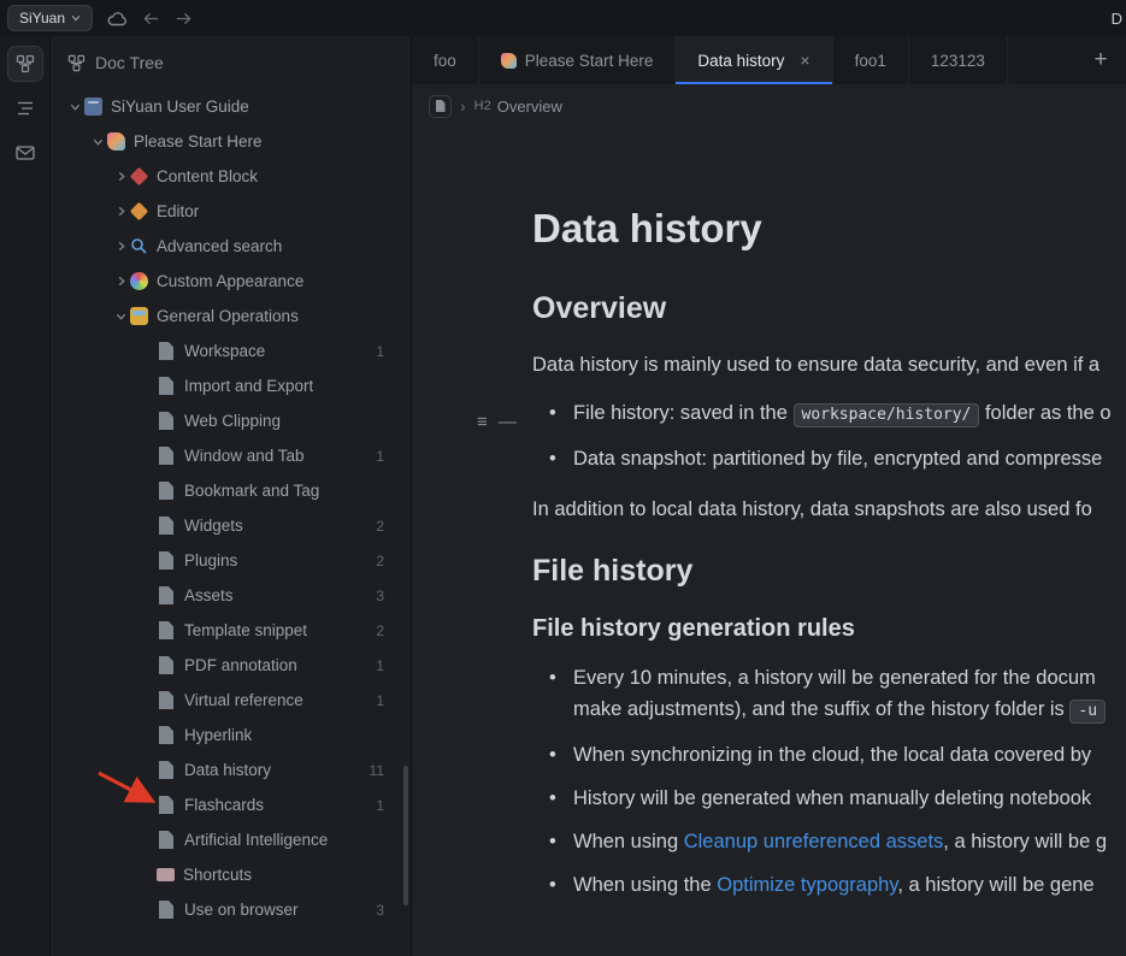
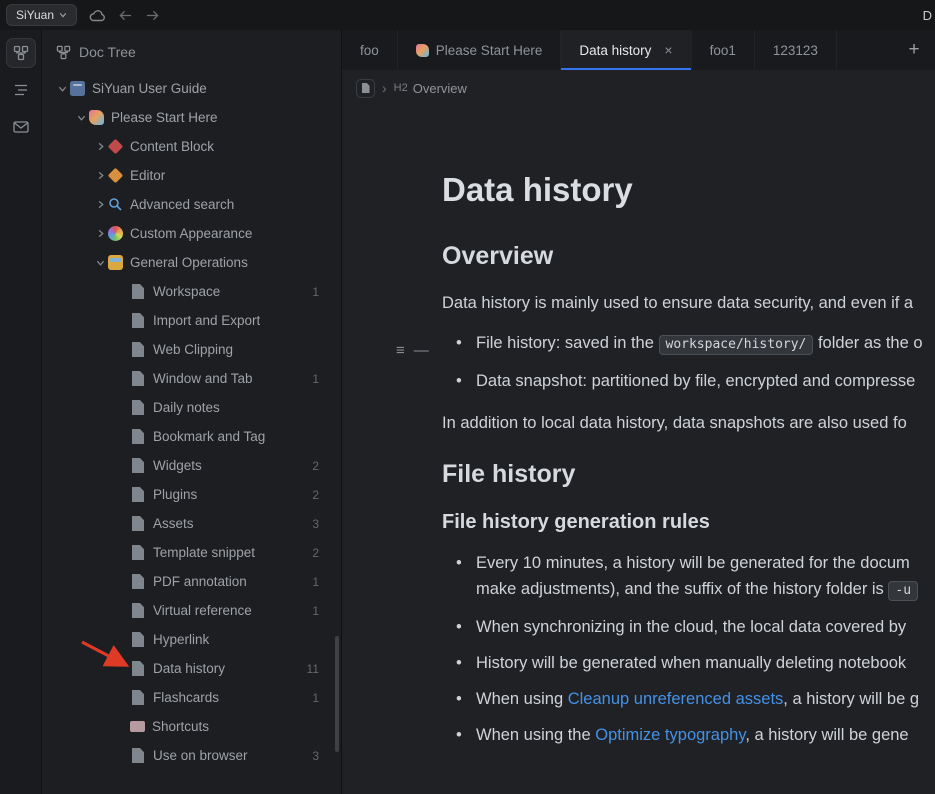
  SiYuan
  D
  Doc Tree
  SiYuan User Guide
  Please Start Here
  Content Block
  Editor
  Advanced search
  Custom Appearance
  General Operations
  Workspace
  1
  Import and Export
  Web Clipping
  Window and Tab
  1
+ Daily notes
  Bookmark and Tag
  Widgets
  2
  Plugins
  2
  Assets
  3
  Template snippet
  2
  PDF annotation
  1
  Virtual reference
  1
  Hyperlink
  Data history
  11
  Flashcards
  1
- Artificial Intelligence
  Shortcuts
  Use on browser
  3
  foo
  Please Start Here
  Data history
  ×
  foo1
  123123
  +
  ›
  H2
  Overview
  ≡
  —
  Data history
  Overview
  Data history is mainly used to ensure data security, and even if a
  File history: saved in the workspace/history/ folder as the o
  Data snapshot: partitioned by file, encrypted and compresse
  In addition to local data history, data snapshots are also used fo
  File history
  File history generation rules
  Every 10 minutes, a history will be generated for the docum
  make adjustments), and the suffix of the history folder is -u
  When synchronizing in the cloud, the local data covered by
  History will be generated when manually deleting notebook
  When using Cleanup unreferenced assets, a history will be g
  When using the Optimize typography, a history will be gene
